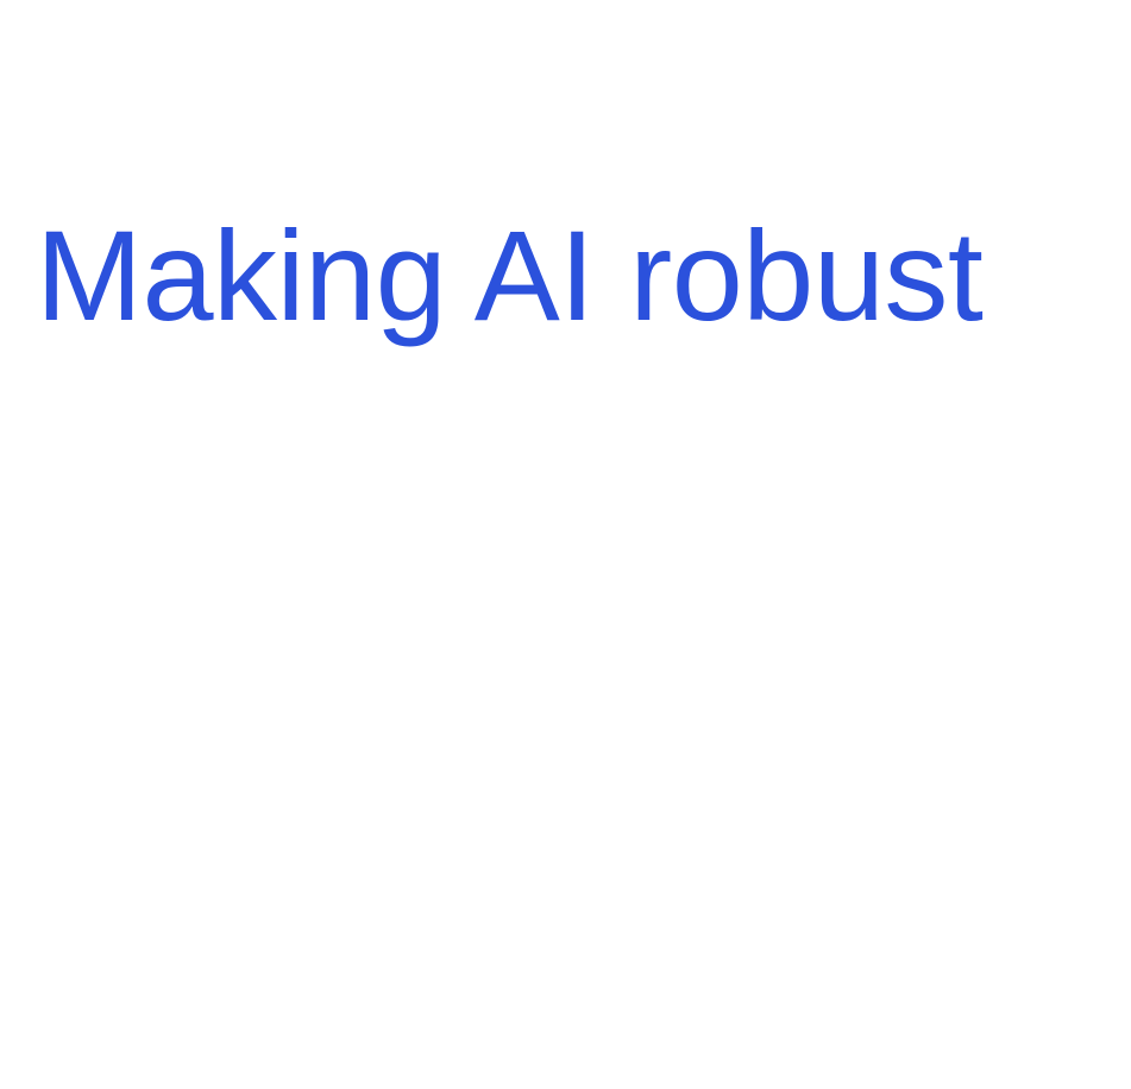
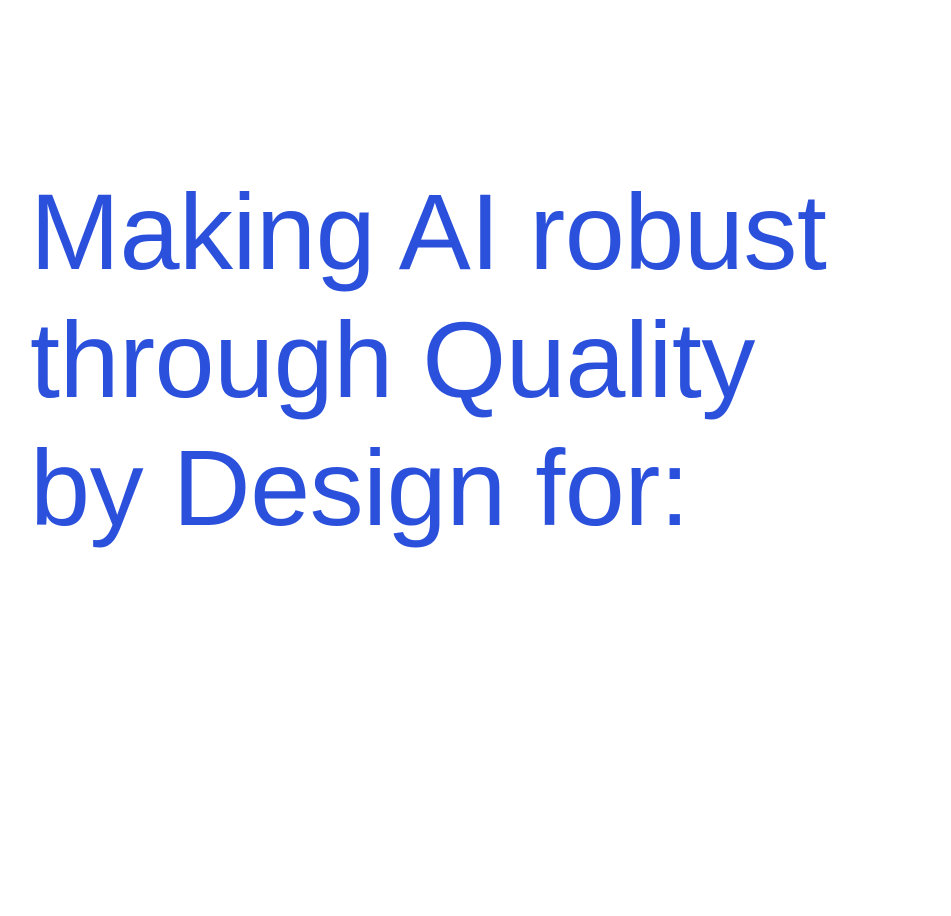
  Making AI robust
+ through Quality
+ by Design for:
